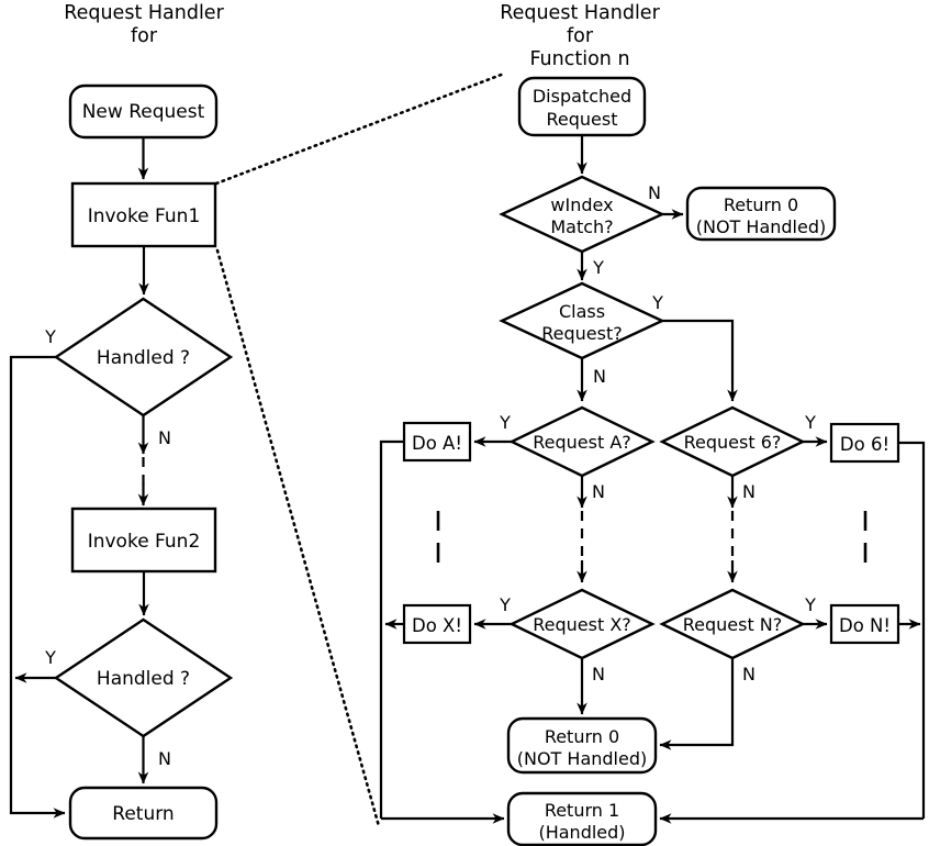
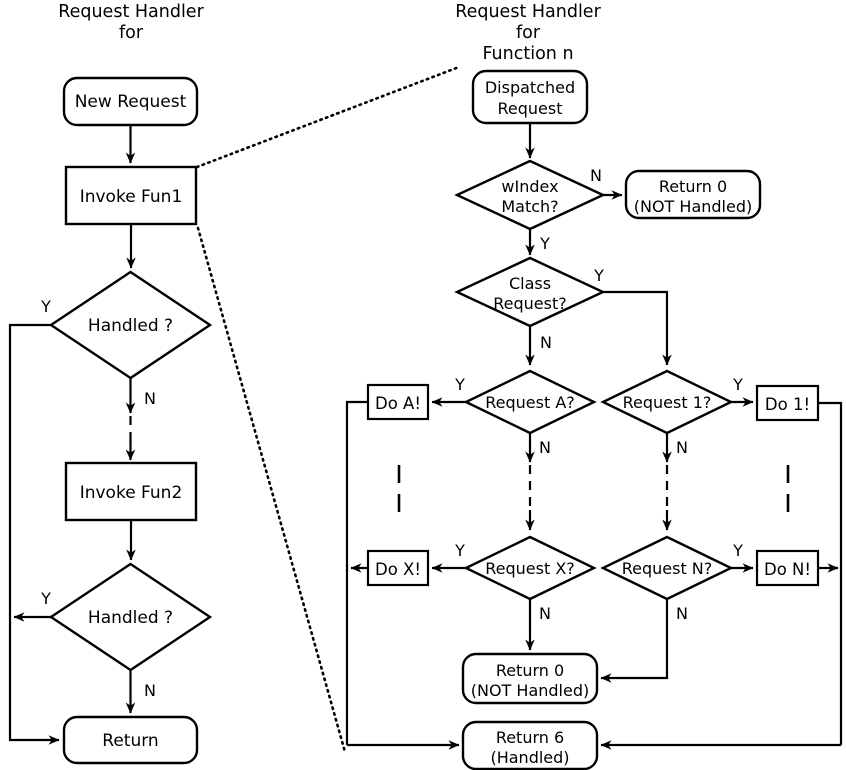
  Request Handler
  for
  Request Handler
  for
  Function n
  New Request
  Invoke Fun1
  Handled ?
  Y
  N
  Invoke Fun2
  Handled ?
  Y
  N
  Return
  Dispatched
  Request
  wIndex
  Match?
  N
  Y
  Return 0
  (NOT Handled)
  Class
  Request?
  Y
  N
  Request A?
  Y
  N
  Do A!
- Request 6?
+ Request 1?
  Y
  N
- Do 6!
+ Do 1!
  Request X?
  Y
  N
  Do X!
  Request N?
  Y
  N
  Do N!
  Return 0
  (NOT Handled)
- Return 1
+ Return 6
  (Handled)
